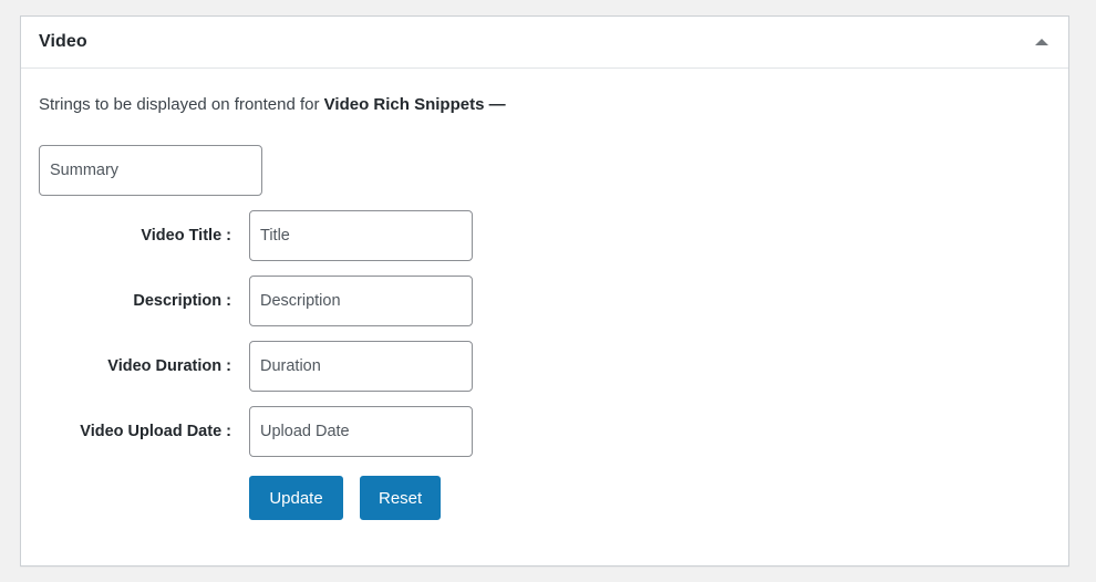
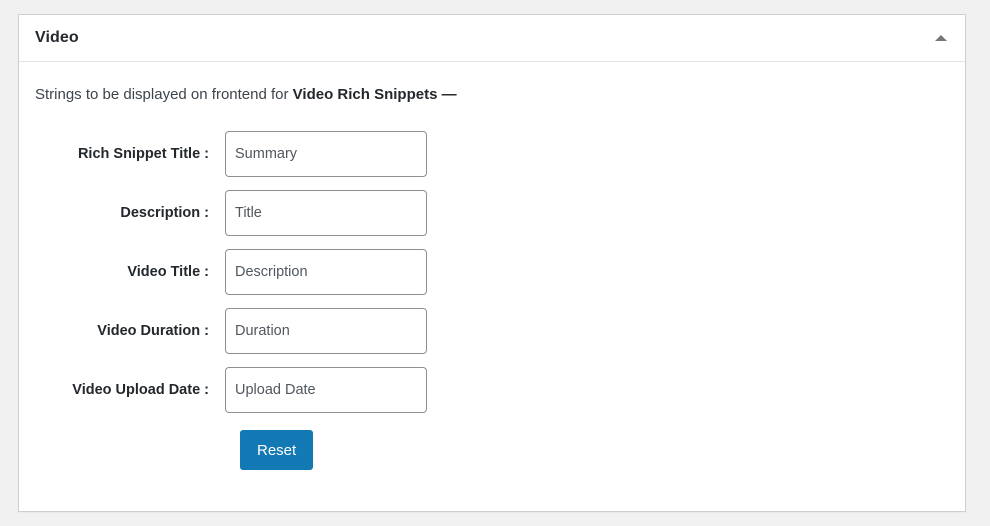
  Video
  Strings to be displayed on frontend for Video Rich Snippets —
+ Rich Snippet Title :
  Summary
- Video Title :
+ Description :
  Title
- Description :
+ Video Title :
  Description
  Video Duration :
  Duration
  Video Upload Date :
  Upload Date
- Update
  Reset
